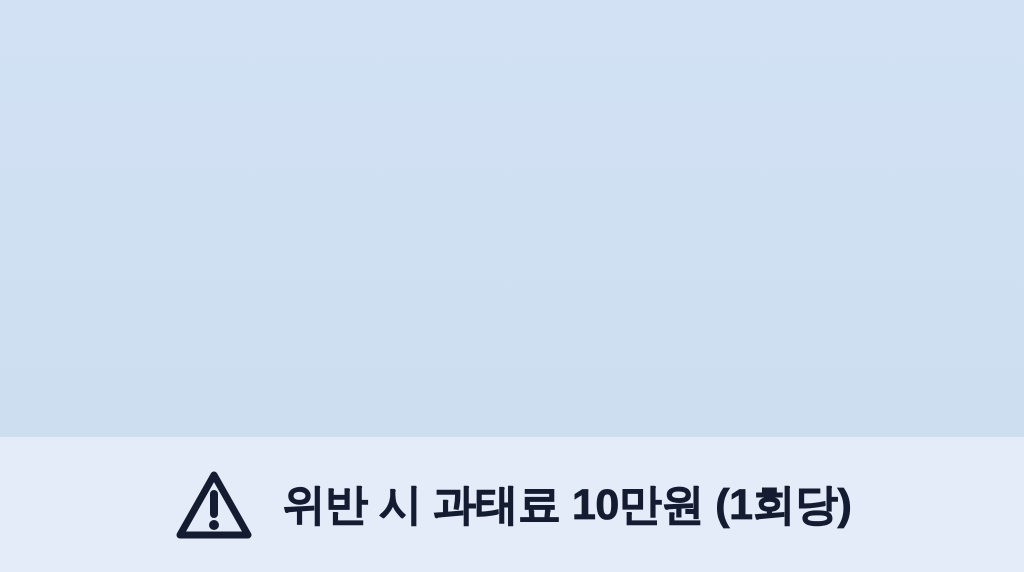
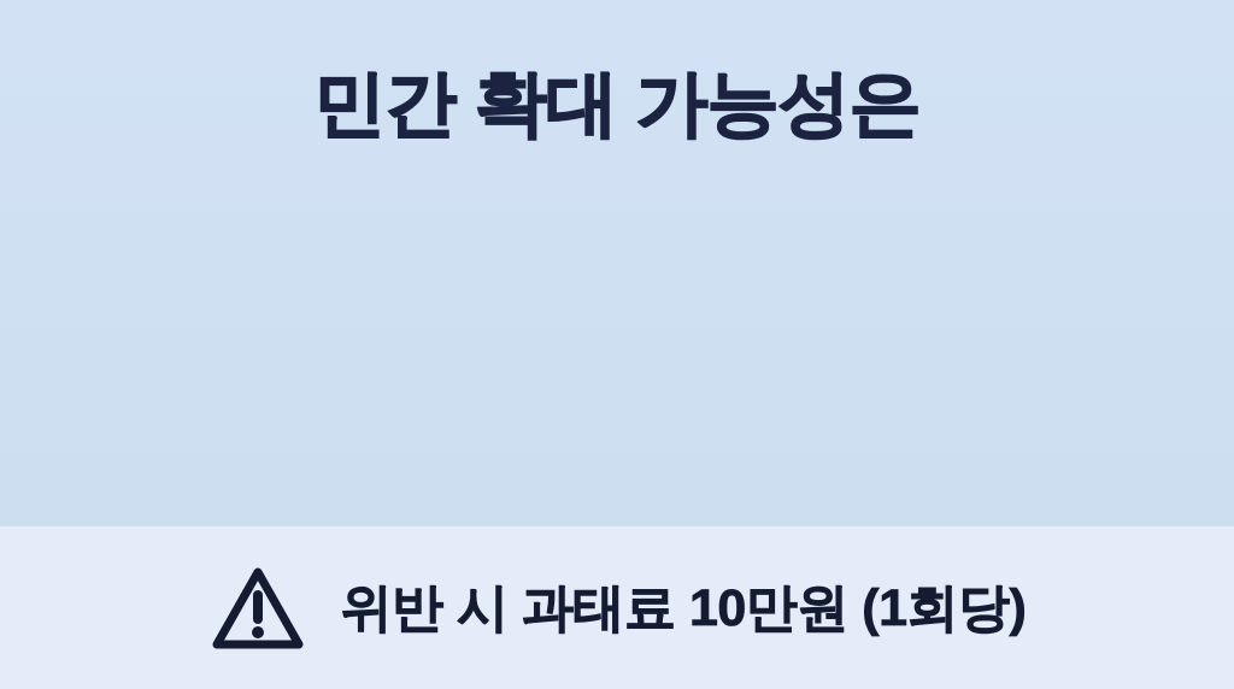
+ 민간 확대 가능성은
  위반 시 과태료 10만원 (1회당)
